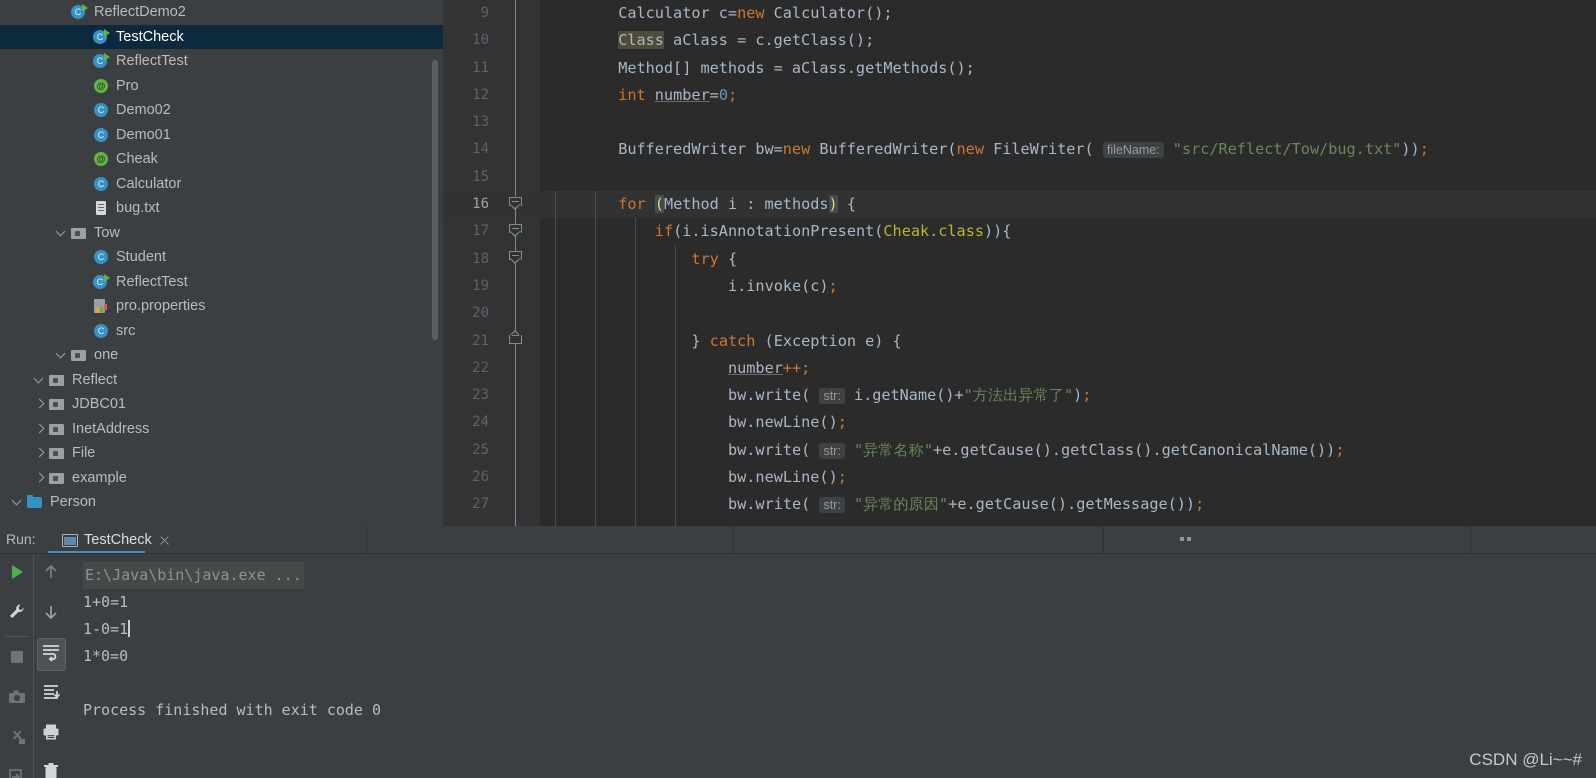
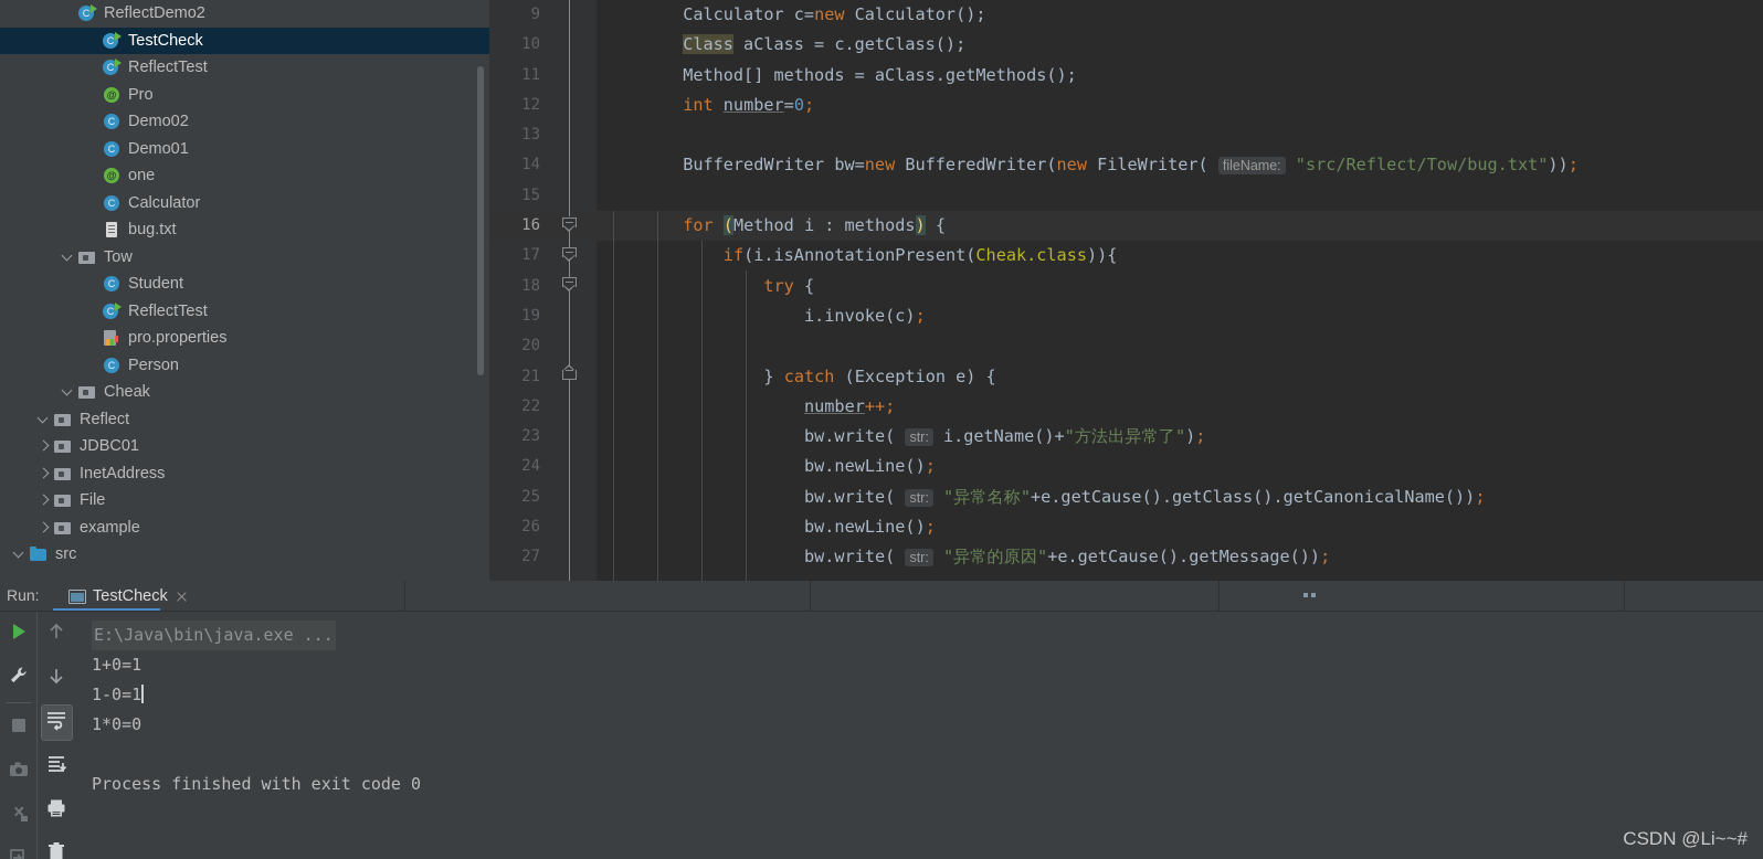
  ReflectDemo2
  TestCheck
  ReflectTest
  Pro
  Demo02
  Demo01
- Cheak
+ one
  Calculator
  bug.txt
  Tow
  Student
  ReflectTest
  pro.properties
- src
+ Person
- one
+ Cheak
  Reflect
  JDBC01
  InetAddress
  File
  example
- Person
+ src
  9
  Calculator c=new Calculator();
  10
  Class aClass = c.getClass();
  11
  Method[] methods = aClass.getMethods();
  12
  int number=0;
  13
  14
  BufferedWriter bw=new BufferedWriter(new FileWriter( fileName: "src/Reflect/Tow/bug.txt"));
  15
  16
  for (Method i : methods) {
  17
  if(i.isAnnotationPresent(Cheak.class)){
  18
  try {
  19
  i.invoke(c);
  20
  21
  } catch (Exception e) {
  22
  number++;
  23
  bw.write( str: i.getName()+"方法出异常了");
  24
  bw.newLine();
  25
  bw.write( str: "异常名称"+e.getCause().getClass().getCanonicalName());
  26
  bw.newLine();
  27
  bw.write( str: "异常的原因"+e.getCause().getMessage());
  Run:
  TestCheck
  E:\Java\bin\java.exe ...
  1+0=1
  1-0=1
  1*0=0
  Process finished with exit code 0
  CSDN @Li~~#
